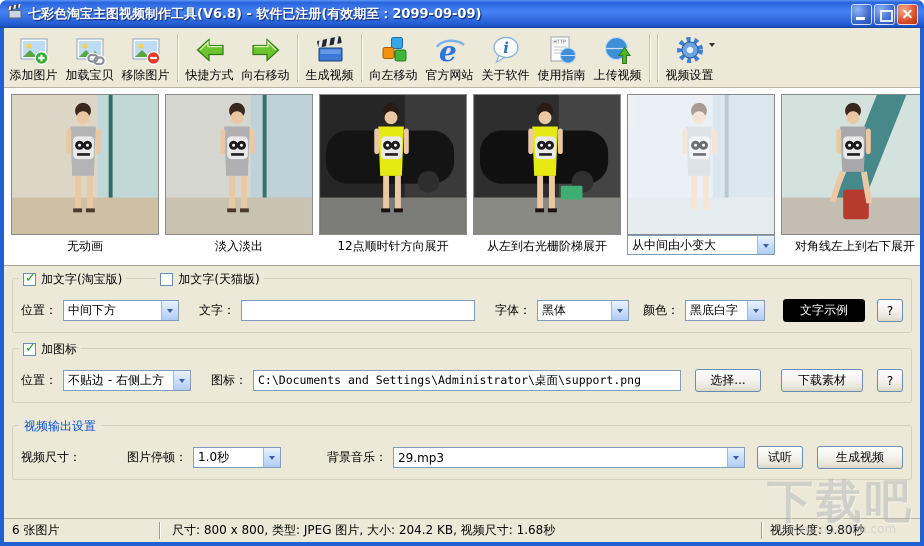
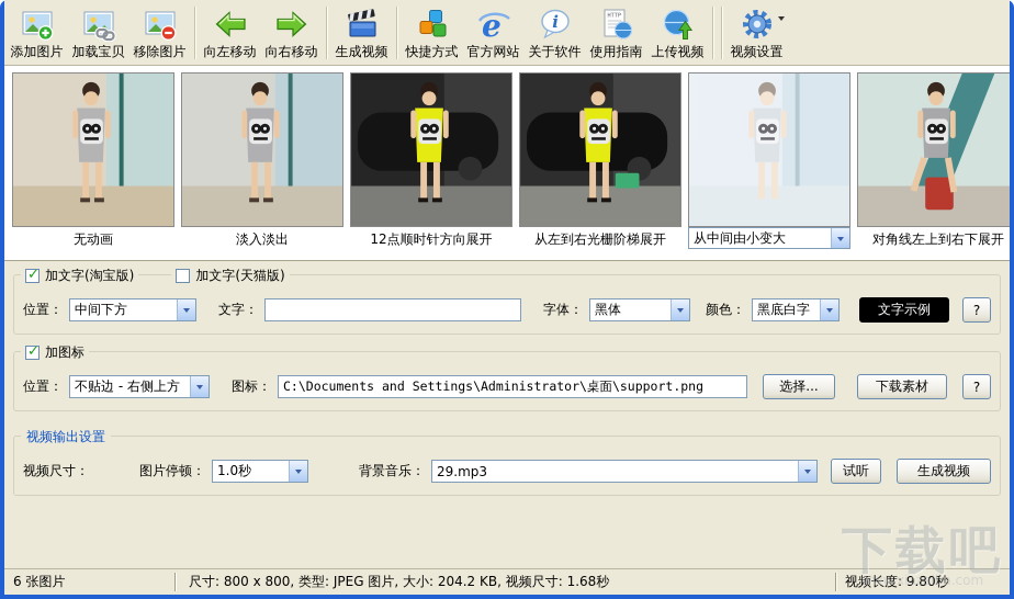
- 七彩色淘宝主图视频制作工具(V6.8) - 软件已注册(有效期至：2099-09-09)
  添加图片
  加载宝贝
  移除图片
- 快捷方式
+ 向左移动
  向右移动
  生成视频
- 向左移动
+ 快捷方式
  e
  官方网站
  i
  关于软件
  使用指南
  上传视频
  视频设置
  无动画
  淡入淡出
  12点顺时针方向展开
  从左到右光栅阶梯展开
  从中间由小变大
  对角线左上到右下展开
  加文字(淘宝版)
  加文字(天猫版)
  位置：
  中间下方
  文字：
  字体：
  黑体
  颜色：
  黑底白字
  文字示例
  ?
  加图标
  位置：
  不贴边 - 右侧上方
  图标：
  C:\Documents and Settings\Administrator\桌面\support.png
  选择...
  下载素材
  ?
  视频输出设置
  视频尺寸：
  图片停顿：
  1.0秒
  背景音乐：
  29.mp3
  试听
  生成视频
  6 张图片
  尺寸: 800 x 800, 类型: JPEG 图片, 大小: 204.2 KB, 视频尺寸: 1.68秒
  视频长度: 9.80秒
  下载吧
  www.xiazaiba.com
